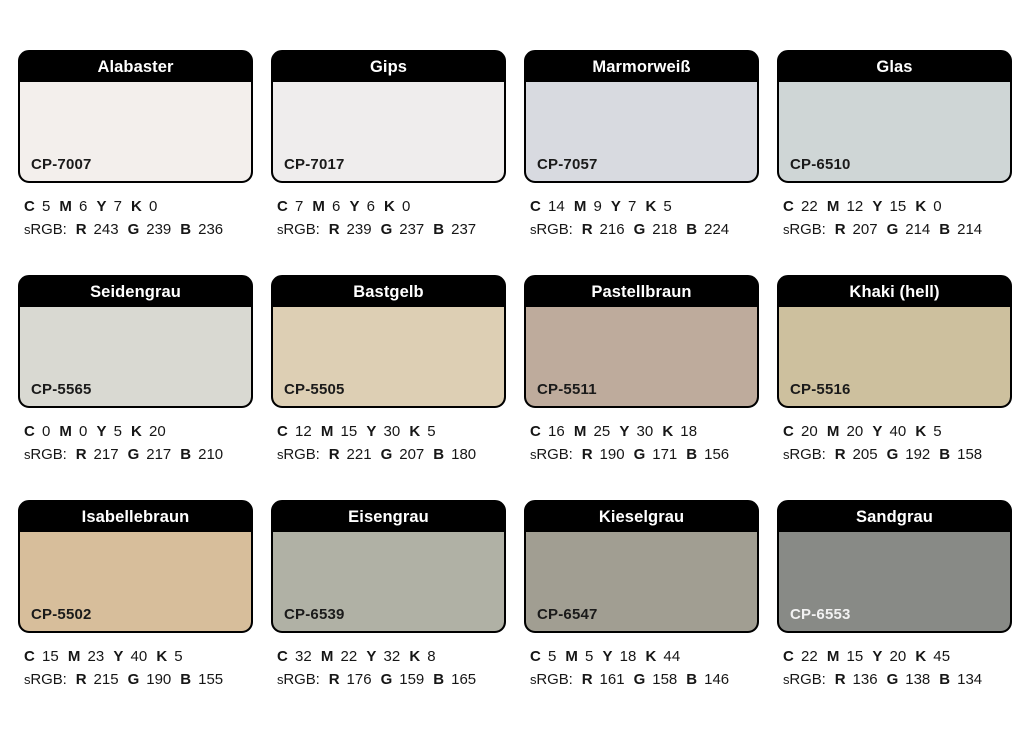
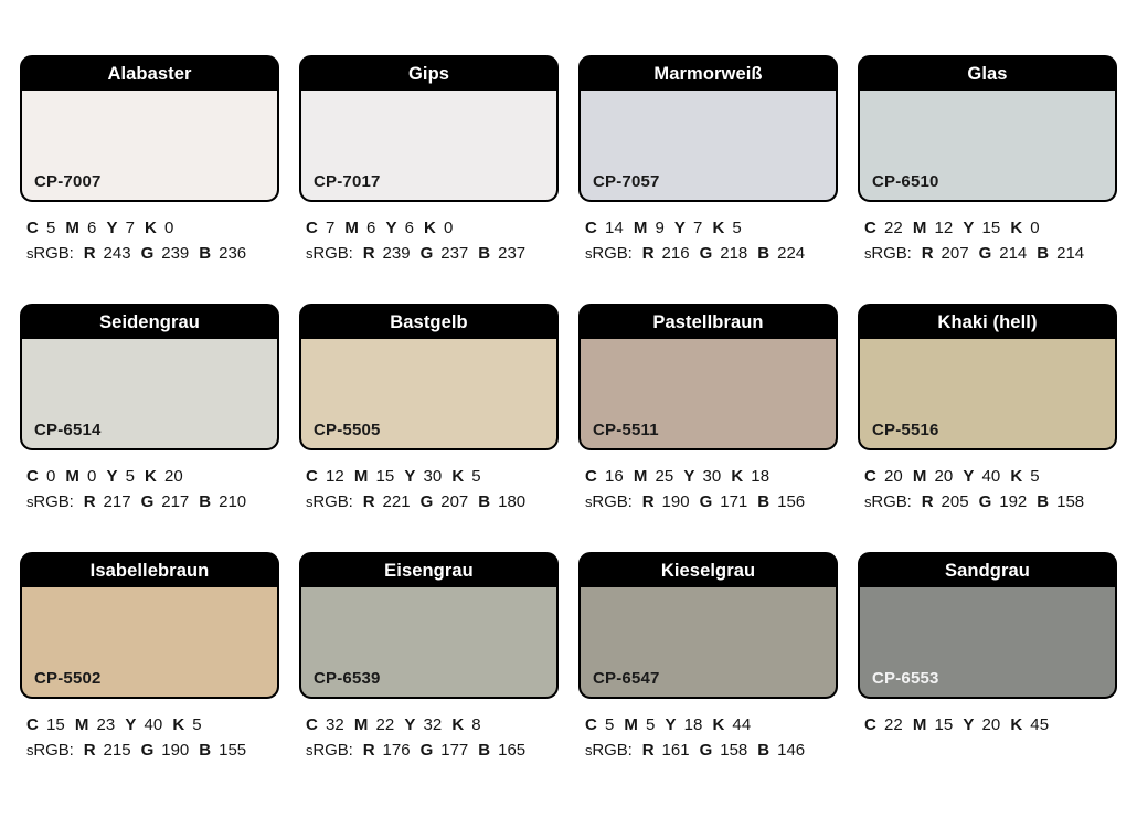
  Alabaster
  CP-7007
  C 5 M 6 Y 7 K 0
  sRGB: R 243 G 239 B 236
  Gips
  CP-7017
  C 7 M 6 Y 6 K 0
  sRGB: R 239 G 237 B 237
  Marmorweiß
  CP-7057
  C 14 M 9 Y 7 K 5
  sRGB: R 216 G 218 B 224
  Glas
  CP-6510
  C 22 M 12 Y 15 K 0
  sRGB: R 207 G 214 B 214
  Seidengrau
- CP-5565
+ CP-6514
  C 0 M 0 Y 5 K 20
  sRGB: R 217 G 217 B 210
  Bastgelb
  CP-5505
  C 12 M 15 Y 30 K 5
  sRGB: R 221 G 207 B 180
  Pastellbraun
  CP-5511
  C 16 M 25 Y 30 K 18
  sRGB: R 190 G 171 B 156
  Khaki (hell)
  CP-5516
  C 20 M 20 Y 40 K 5
  sRGB: R 205 G 192 B 158
  Isabellebraun
  CP-5502
  C 15 M 23 Y 40 K 5
  sRGB: R 215 G 190 B 155
  Eisengrau
  CP-6539
  C 32 M 22 Y 32 K 8
- sRGB: R 176 G 159 B 165
+ sRGB: R 176 G 177 B 165
  Kieselgrau
  CP-6547
  C 5 M 5 Y 18 K 44
  sRGB: R 161 G 158 B 146
  Sandgrau
  CP-6553
  C 22 M 15 Y 20 K 45
- sRGB: R 136 G 138 B 134
